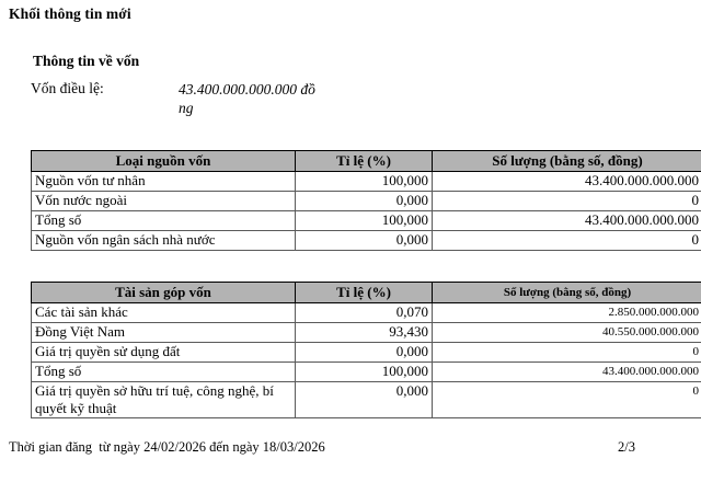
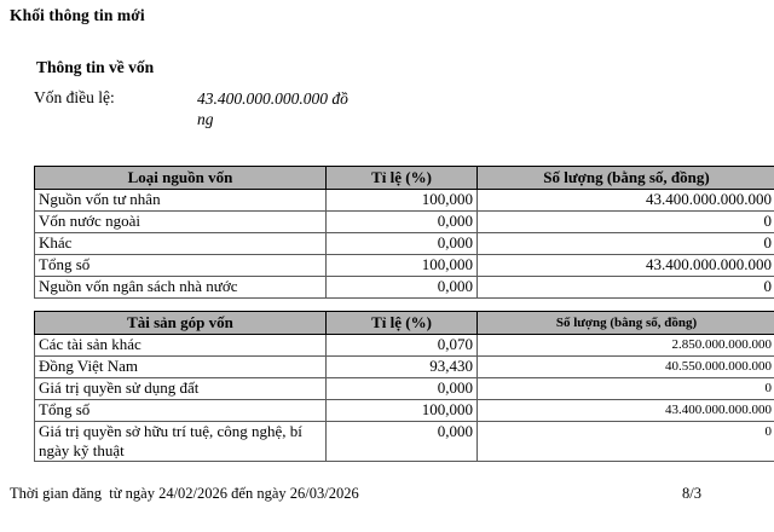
  Khối thông tin mới
  Thông tin về vốn
  Vốn điều lệ:
  43.400.000.000.000 đồng
  Loại nguồn vốn	Tỉ lệ (%)	Số lượng (bằng số, đồng)
  Nguồn vốn tư nhân	100,000	43.400.000.000.000
  Vốn nước ngoài	0,000	0
+ Khác	0,000	0
  Tổng số	100,000	43.400.000.000.000
  Nguồn vốn ngân sách nhà nước	0,000	0
  Tài sản góp vốn	Tỉ lệ (%)	Số lượng (bằng số, đồng)
  Các tài sản khác	0,070	2.850.000.000.000
  Đồng Việt Nam	93,430	40.550.000.000.000
  Giá trị quyền sử dụng đất	0,000	0
  Tổng số	100,000	43.400.000.000.000
- Giá trị quyền sở hữu trí tuệ, công nghệ, bí quyết kỹ thuật	0,000	0
+ Giá trị quyền sở hữu trí tuệ, công nghệ, bí ngày kỹ thuật	0,000	0
- Thời gian đăng từ ngày 24/02/2026 đến ngày 18/03/2026
+ Thời gian đăng từ ngày 24/02/2026 đến ngày 26/03/2026
- 2/3
+ 8/3
